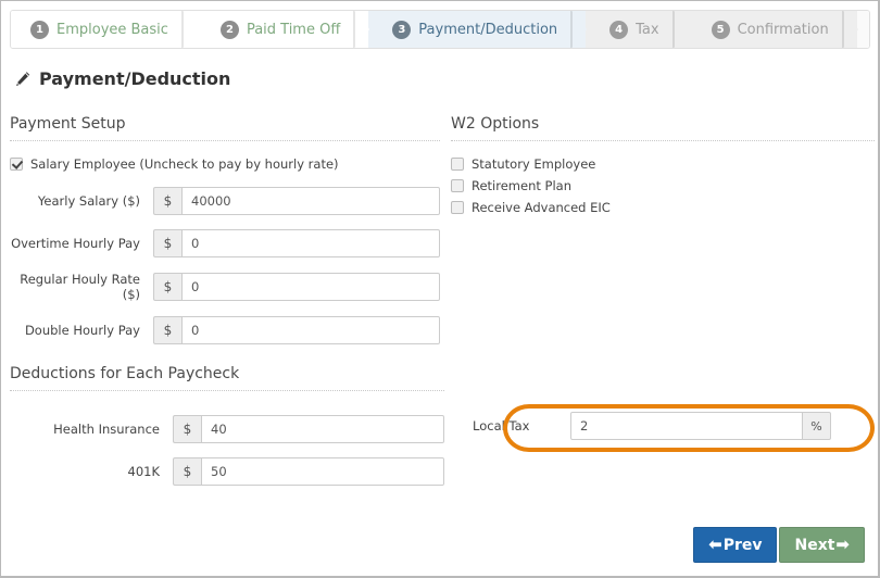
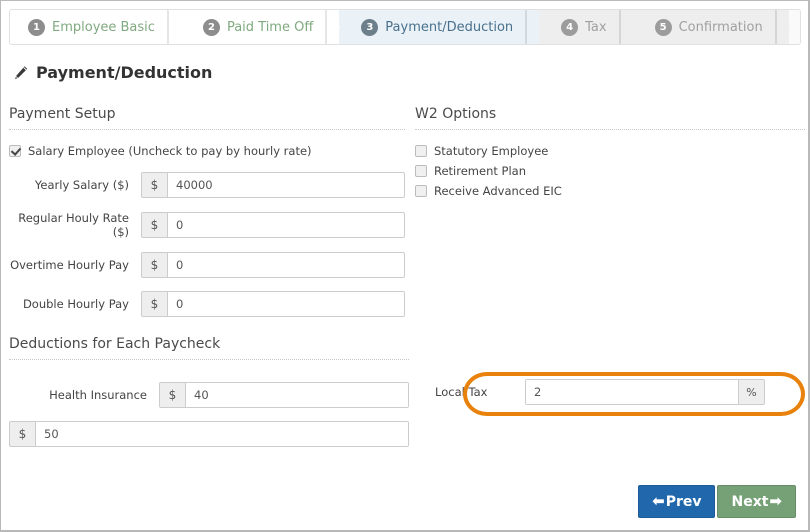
  1
  Employee Basic
  2
  Paid Time Off
  3
  Payment/Deduction
  4
  Tax
  5
  Confirmation
  Payment/Deduction
  Payment Setup
  Salary Employee (Uncheck to pay by hourly rate)
  Yearly Salary ($)
  $
  40000
- Overtime Hourly Pay
+ Regular Houly Rate ($)
  $
  0
- Regular Houly Rate ($)
+ Overtime Hourly Pay
  $
  0
  Double Hourly Pay
  $
  0
  W2 Options
  Statutory Employee
  Retirement Plan
  Receive Advanced EIC
  Deductions for Each Paycheck
  Health Insurance
  $
  40
- 401K
  $
  50
  Local Tax
  2
  %
  ⬅
  Prev
  Next
  ➡
